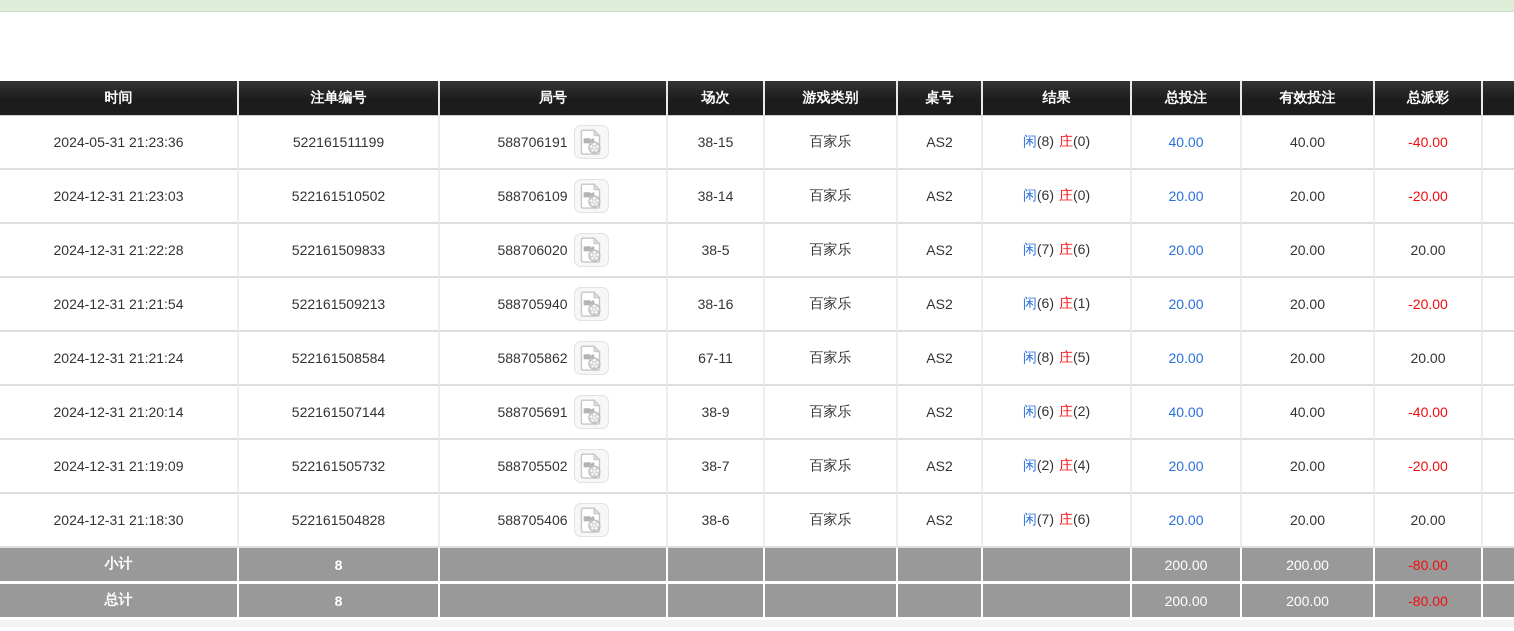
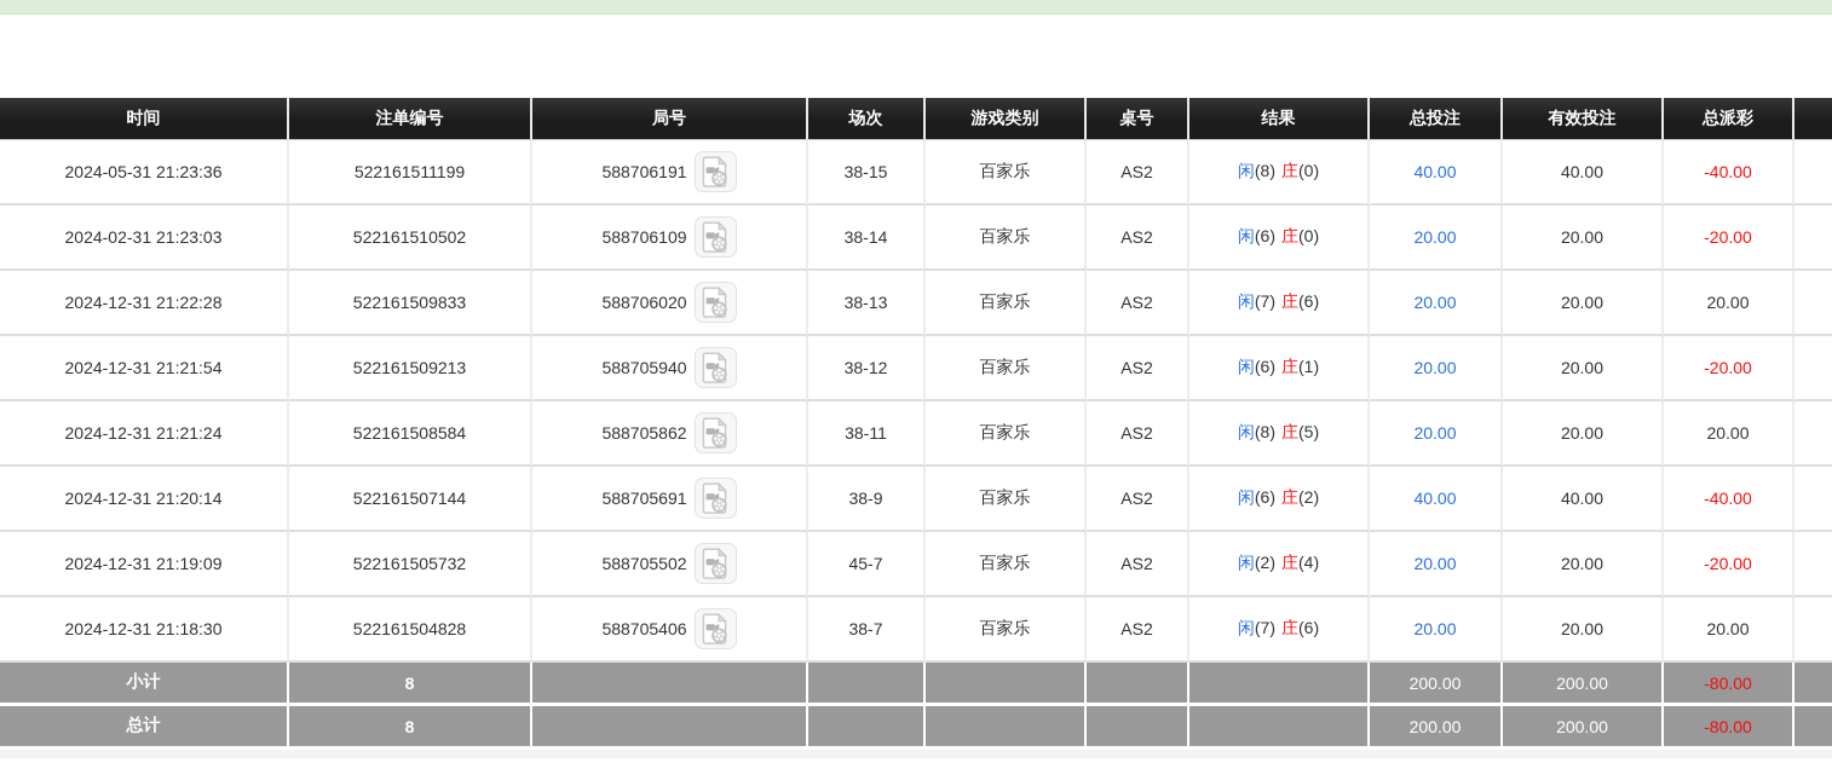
  时间	注单编号	局号	场次	游戏类别	桌号	结果	总投注	有效投注	总派彩
  2024-05-31 21:23:36	522161511199	588706191	38-15	百家乐	AS2	闲(8) 庄(0)	40.00	40.00	-40.00
- 2024-12-31 21:23:03	522161510502	588706109	38-14	百家乐	AS2	闲(6) 庄(0)	20.00	20.00	-20.00
+ 2024-02-31 21:23:03	522161510502	588706109	38-14	百家乐	AS2	闲(6) 庄(0)	20.00	20.00	-20.00
- 2024-12-31 21:22:28	522161509833	588706020	38-5	百家乐	AS2	闲(7) 庄(6)	20.00	20.00	20.00
+ 2024-12-31 21:22:28	522161509833	588706020	38-13	百家乐	AS2	闲(7) 庄(6)	20.00	20.00	20.00
- 2024-12-31 21:21:54	522161509213	588705940	38-16	百家乐	AS2	闲(6) 庄(1)	20.00	20.00	-20.00
+ 2024-12-31 21:21:54	522161509213	588705940	38-12	百家乐	AS2	闲(6) 庄(1)	20.00	20.00	-20.00
- 2024-12-31 21:21:24	522161508584	588705862	67-11	百家乐	AS2	闲(8) 庄(5)	20.00	20.00	20.00
+ 2024-12-31 21:21:24	522161508584	588705862	38-11	百家乐	AS2	闲(8) 庄(5)	20.00	20.00	20.00
  2024-12-31 21:20:14	522161507144	588705691	38-9	百家乐	AS2	闲(6) 庄(2)	40.00	40.00	-40.00
- 2024-12-31 21:19:09	522161505732	588705502	38-7	百家乐	AS2	闲(2) 庄(4)	20.00	20.00	-20.00
+ 2024-12-31 21:19:09	522161505732	588705502	45-7	百家乐	AS2	闲(2) 庄(4)	20.00	20.00	-20.00
- 2024-12-31 21:18:30	522161504828	588705406	38-6	百家乐	AS2	闲(7) 庄(6)	20.00	20.00	20.00
+ 2024-12-31 21:18:30	522161504828	588705406	38-7	百家乐	AS2	闲(7) 庄(6)	20.00	20.00	20.00
  小计	8						200.00	200.00	-80.00
  总计	8						200.00	200.00	-80.00
